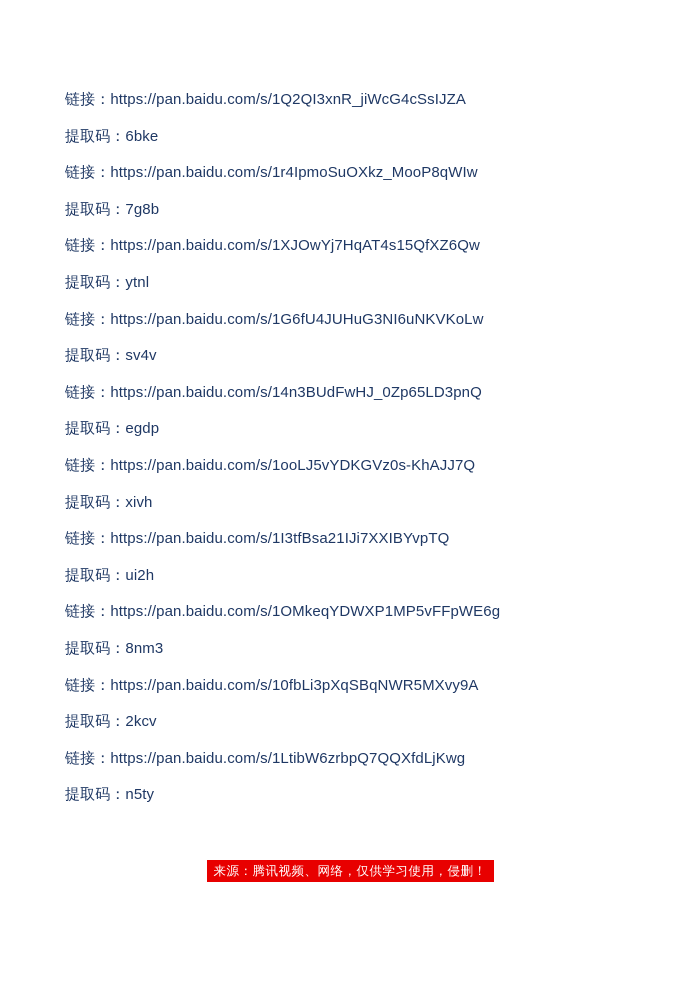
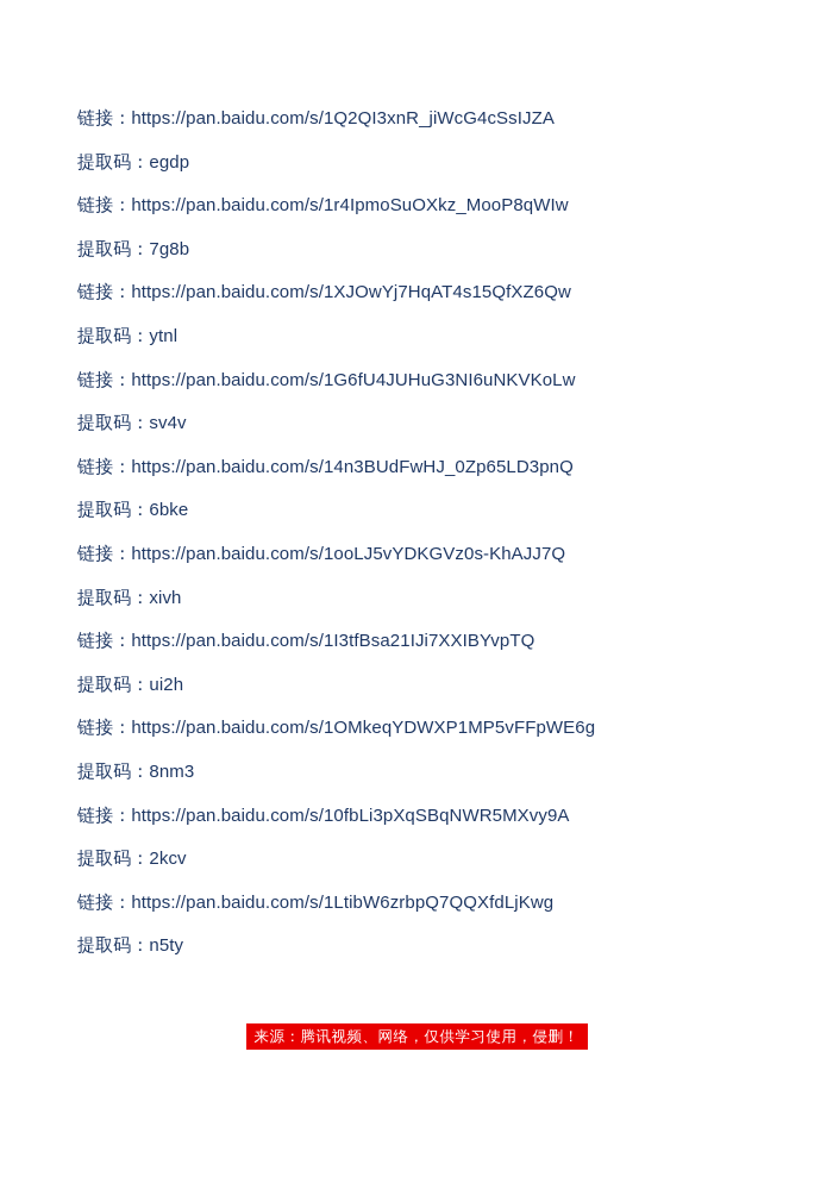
  链接：https://pan.baidu.com/s/1Q2QI3xnR_jiWcG4cSsIJZA
- 提取码：6bke
+ 提取码：egdp
  链接：https://pan.baidu.com/s/1r4IpmoSuOXkz_MooP8qWIw
  提取码：7g8b
  链接：https://pan.baidu.com/s/1XJOwYj7HqAT4s15QfXZ6Qw
  提取码：ytnl
  链接：https://pan.baidu.com/s/1G6fU4JUHuG3NI6uNKVKoLw
  提取码：sv4v
  链接：https://pan.baidu.com/s/14n3BUdFwHJ_0Zp65LD3pnQ
- 提取码：egdp
+ 提取码：6bke
  链接：https://pan.baidu.com/s/1ooLJ5vYDKGVz0s-KhAJJ7Q
  提取码：xivh
  链接：https://pan.baidu.com/s/1I3tfBsa21IJi7XXIBYvpTQ
  提取码：ui2h
  链接：https://pan.baidu.com/s/1OMkeqYDWXP1MP5vFFpWE6g
  提取码：8nm3
  链接：https://pan.baidu.com/s/10fbLi3pXqSBqNWR5MXvy9A
  提取码：2kcv
  链接：https://pan.baidu.com/s/1LtibW6zrbpQ7QQXfdLjKwg
  提取码：n5ty
  来源：腾讯视频、网络，仅供学习使用，侵删！
